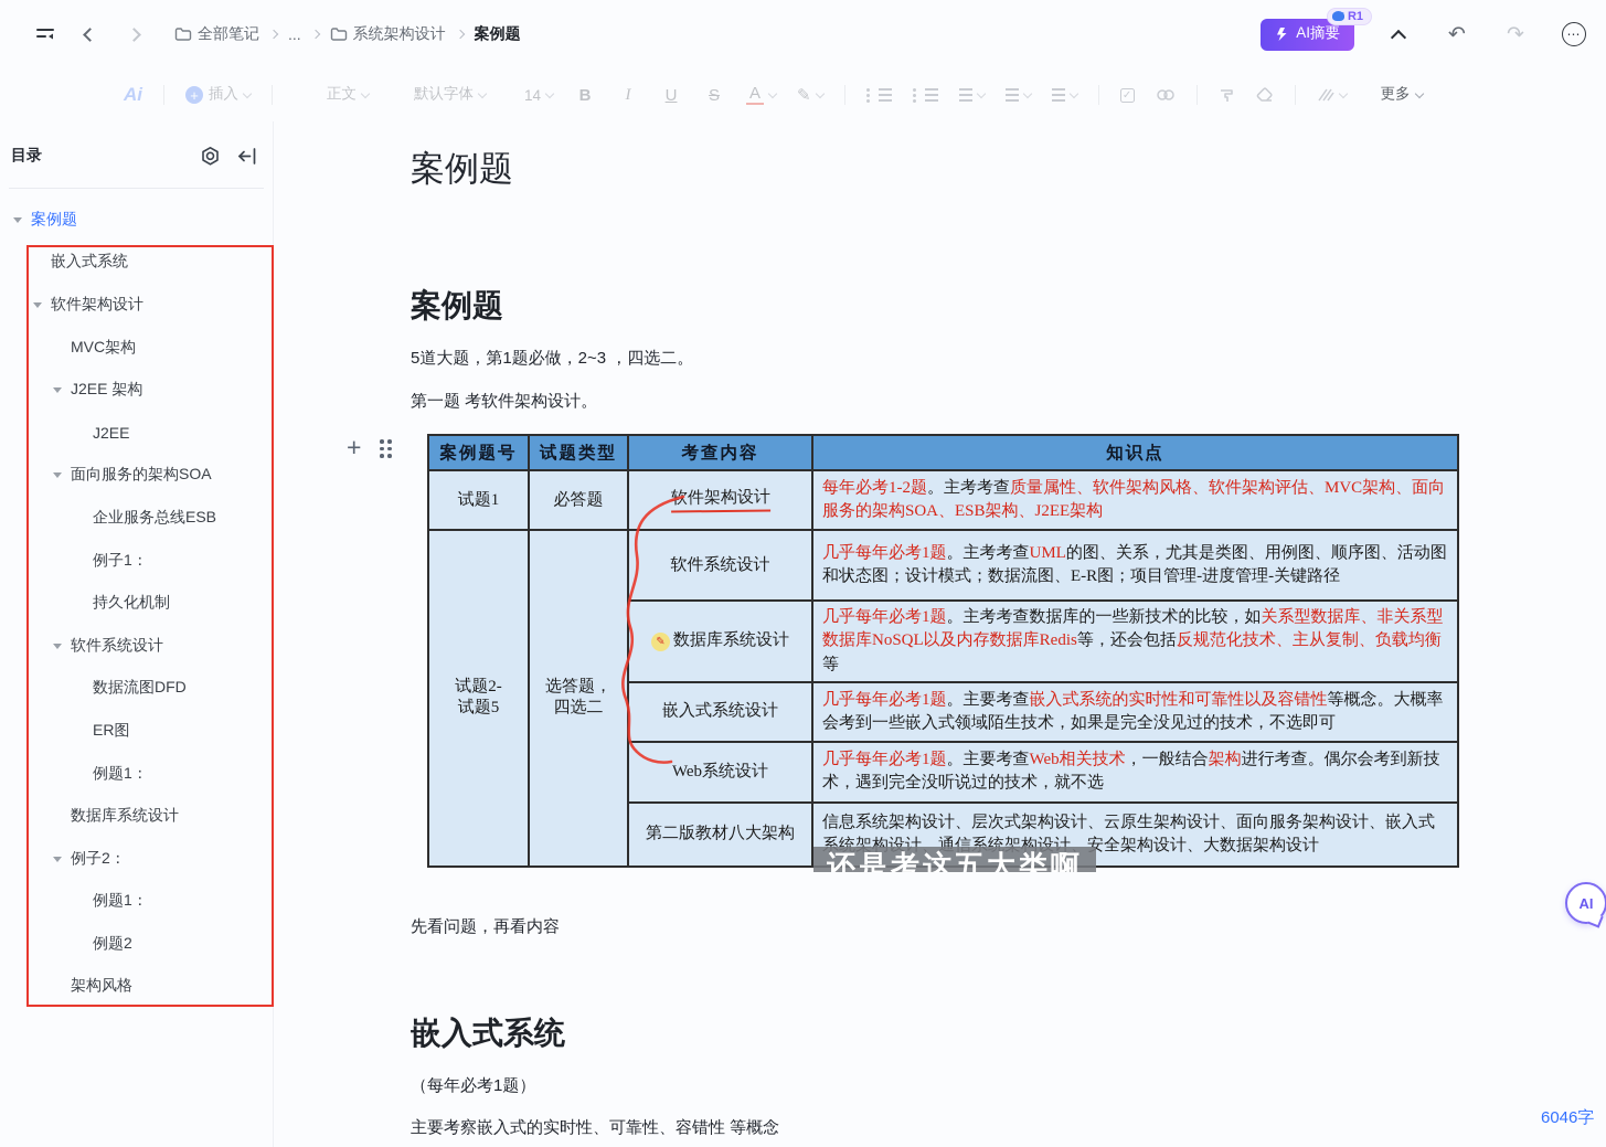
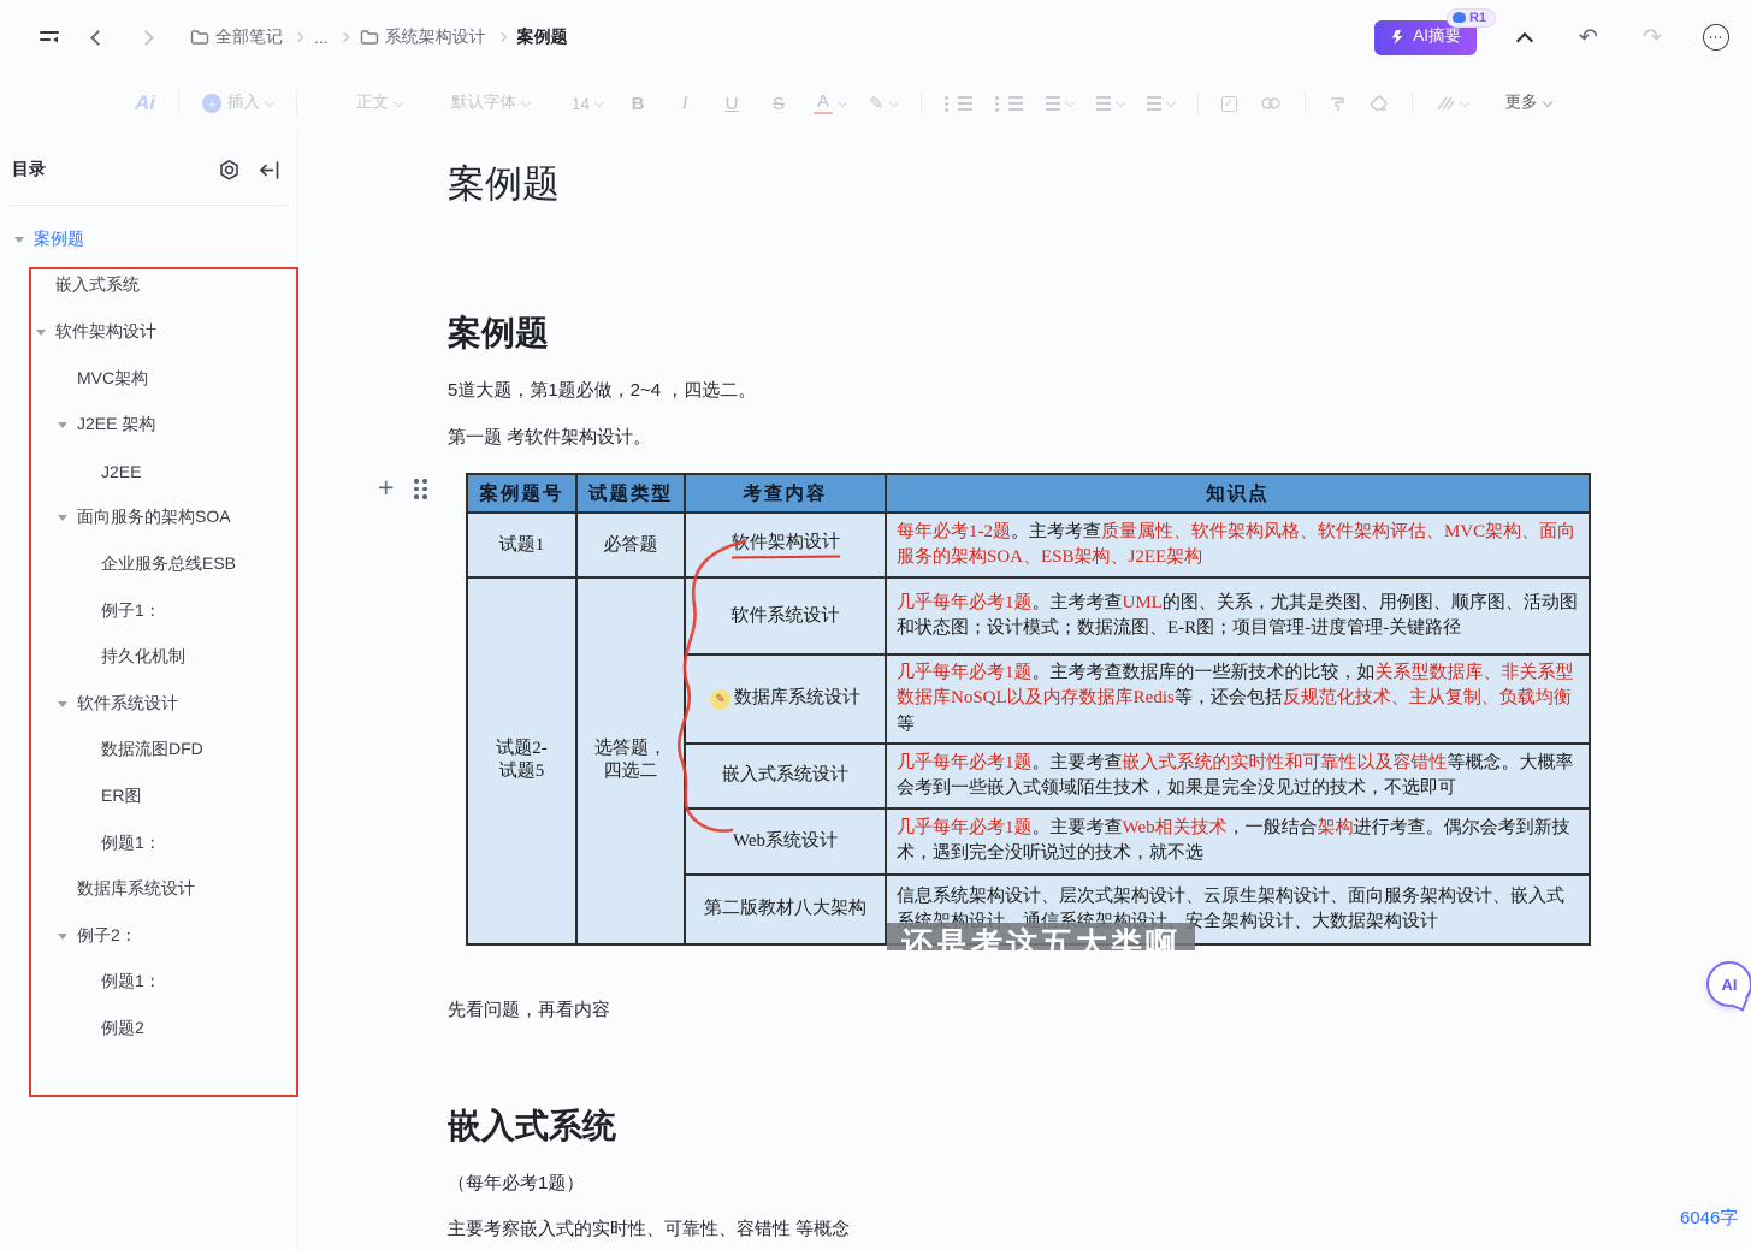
  全部笔记
  ...
  系统架构设计
  案例题
  AI摘要
  R1
  ↶
  ↷
  ⋯
  Ai
  +
  插入
  正文
  默认字体
  14
  B
  I
  U
  S
  A
  ✎
  ✓
  更多
  目录
  案例题
  嵌入式系统
  软件架构设计
  MVC架构
  J2EE 架构
  J2EE
  面向服务的架构SOA
  企业服务总线ESB
  例子1：
  持久化机制
  软件系统设计
  数据流图DFD
  ER图
  例题1：
  数据库系统设计
  例子2：
  例题1：
  例题2
- 架构风格
  案例题
  案例题
- 5道大题，第1题必做，2~3 ，四选二。
+ 5道大题，第1题必做，2~4 ，四选二。
  第一题 考软件架构设计。
  +
  案例题号	试题类型	考查内容	知识点
  试题1	必答题	件架构设计	每年必考1-2题。主考考查质量属性、软件架构风格、软件架构评估、MVC架构、面向服务的架构SOA、ESB架构、J2EE架构
  试题2-试题5	选答题，四选二	软件系统设计	几乎每年必考1题。主考考查UML的图、关系，尤其是类图、用例图、顺序图、活动图和状态图；设计模式；数据流图、E-R图；项目管理-进度管理-关键路径
  ✎ 数据库系统设计	几乎每年必考1题。主考考查数据库的一些新技术的比较，如关系型数据库、非关系型数据库NoSQL以及内存数据库Redis等，还会包括反规范化技术、主从复制、负载均衡等
  嵌入式系统设计	几乎每年必考1题。主要考查嵌入式系统的实时性和可靠性以及容错性等概念。大概率会考到一些嵌入式领域陌生技术，如果是完全没见过的技术，不选即可
  Web系统设计	几乎每年必考1题。主要考查Web相关技术，一般结合架构进行考查。偶尔会考到新技术，遇到完全没听说过的技术，就不选
  第二版教材八大架构	信息系统架构设计、层次式架构设计、云原生架构设计、面向服务架构设计、嵌入式系统架构设计、通信系统架构设计、安全架构设计、大数据架构设计
  还是考这五大类啊
  先看问题，再看内容
  嵌入式系统
  （每年必考1题）
  主要考察嵌入式的实时性、可靠性、容错性 等概念
  6046字
  AI
